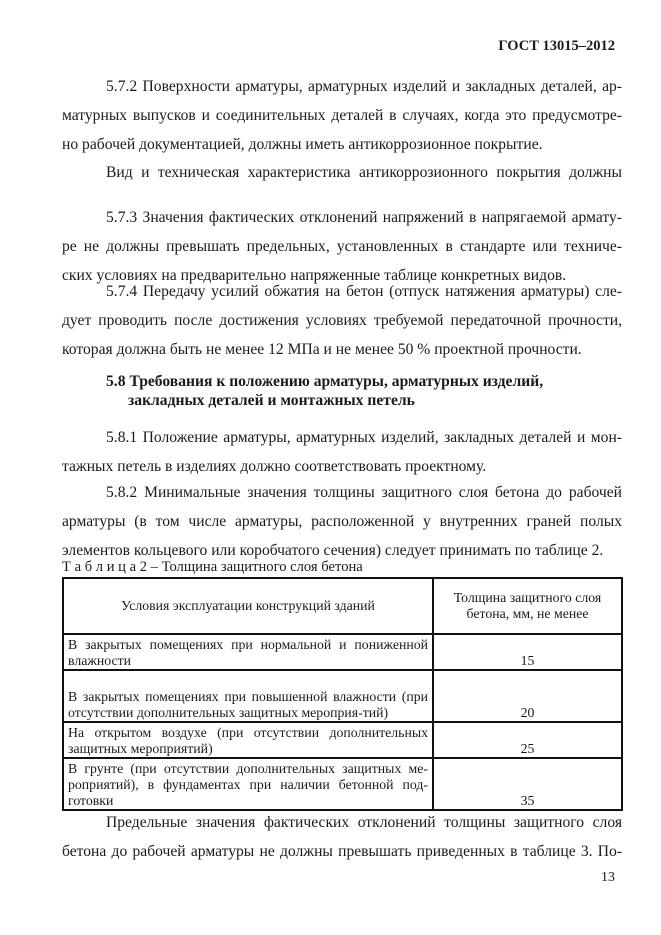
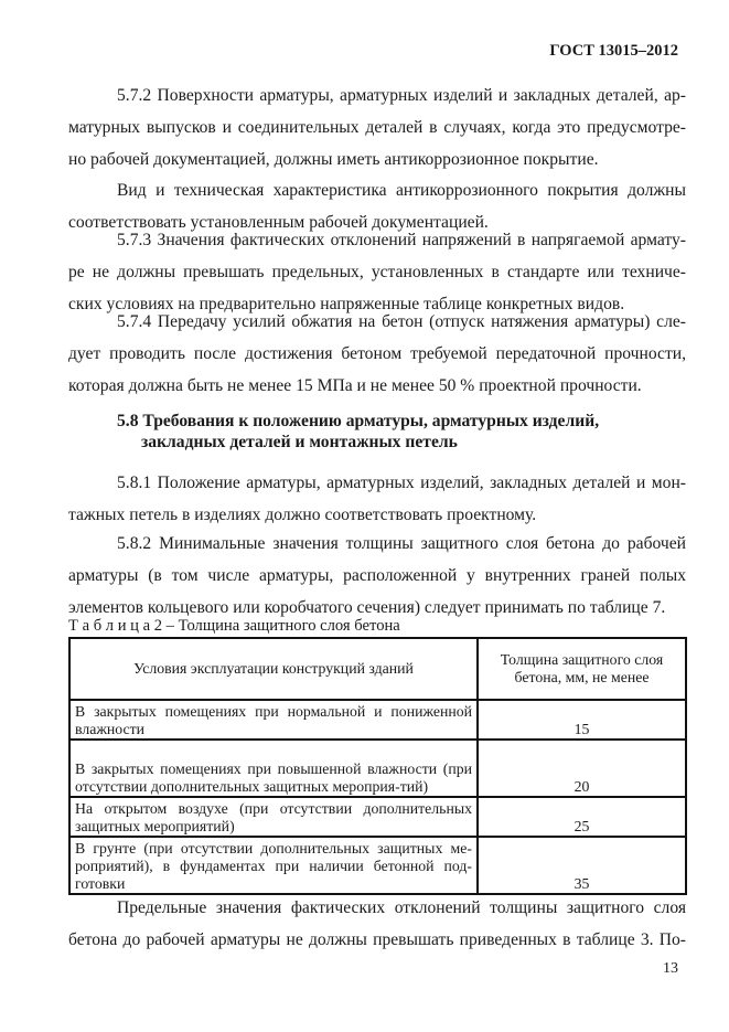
  ГОСТ 13015–2012
  5.7.2 Поверхности арматуры, арматурных изделий и закладных деталей, ар-
  матурных выпусков и соединительных деталей в случаях, когда это предусмотре-
  но рабочей документацией, должны иметь антикоррозионное покрытие.
  Вид и техническая характеристика антикоррозионного покрытия должны
+ соответствовать установленным рабочей документацией.
  5.7.3 Значения фактических отклонений напряжений в напрягаемой армату-
  ре не должны превышать предельных, установленных в стандарте или техниче-
  ских условиях на предварительно напряженные таблице конкретных видов.
  5.7.4 Передачу усилий обжатия на бетон (отпуск натяжения арматуры) сле-
- дует проводить после достижения условиях требуемой передаточной прочности,
+ дует проводить после достижения бетоном требуемой передаточной прочности,
- которая должна быть не менее 12 МПа и не менее 50 % проектной прочности.
+ которая должна быть не менее 15 МПа и не менее 50 % проектной прочности.
  5.8 Требования к положению арматуры, арматурных изделий,
  закладных деталей и монтажных петель
  5.8.1 Положение арматуры, арматурных изделий, закладных деталей и мон-
  тажных петель в изделиях должно соответствовать проектному.
  5.8.2 Минимальные значения толщины защитного слоя бетона до рабочей
  арматуры (в том числе арматуры, расположенной у внутренних граней полых
- элементов кольцевого или коробчатого сечения) следует принимать по таблице 2.
+ элементов кольцевого или коробчатого сечения) следует принимать по таблице 7.
  Т а б л и ц а 2 – Толщина защитного слоя бетона
  Условия эксплуатации конструкций зданий	Толщина защитного слоя бетона, мм, не менее
  В закрытых помещениях при нормальной и пониженной влажности	15
  В закрытых помещениях при повышенной влажности (при отсутствии дополнительных защитных мероприя-тий)	20
  На открытом воздухе (при отсутствии дополнительных защитных мероприятий)	25
  В грунте (при отсутствии дополнительных защитных ме-роприятий), в фундаментах при наличии бетонной под-готовки	35
  Предельные значения фактических отклонений толщины защитного слоя
  бетона до рабочей арматуры не должны превышать приведенных в таблице 3. По-
  13
